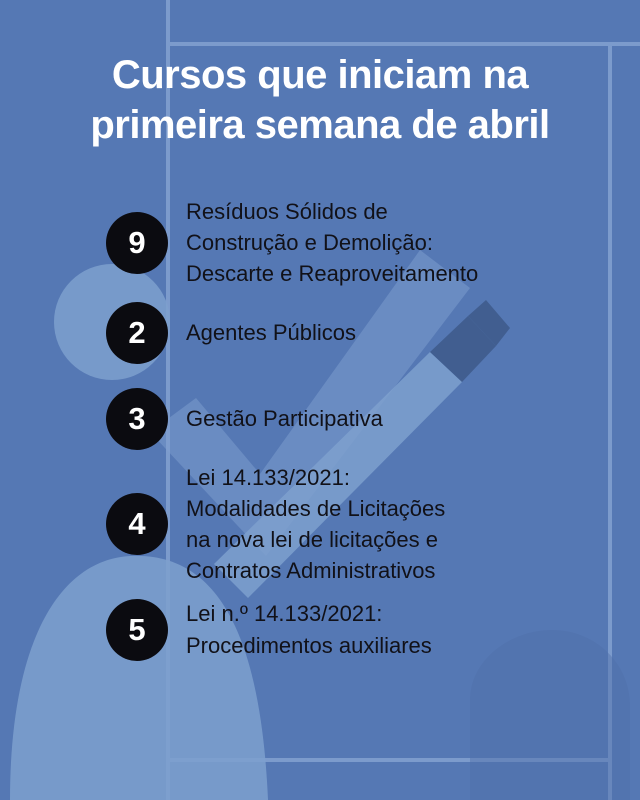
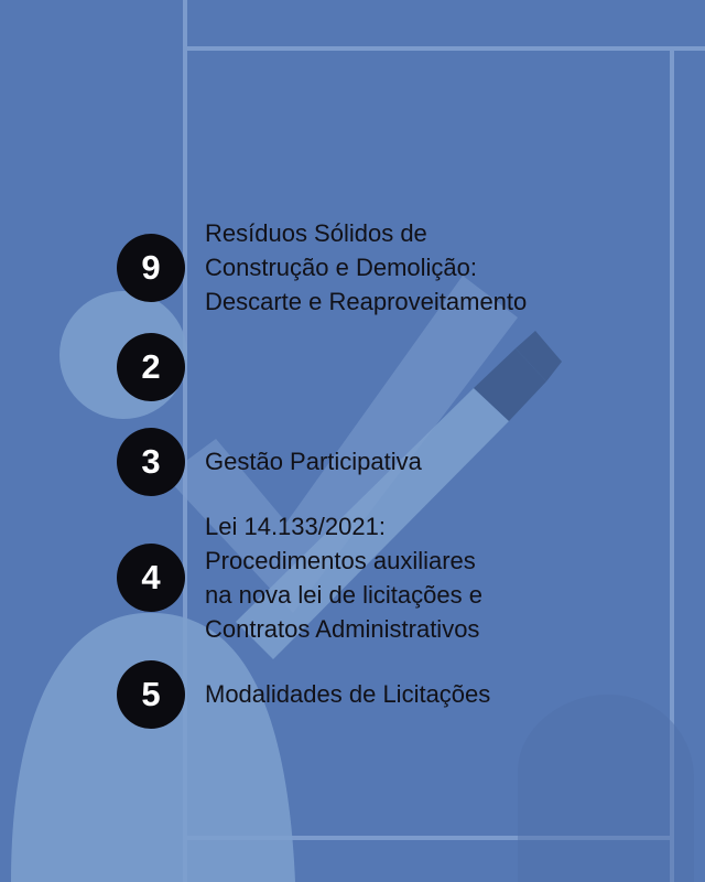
- Cursos que iniciam na
- primeira semana de abril
  9
  Resíduos Sólidos de
  Construção e Demolição:
  Descarte e Reaproveitamento
  2
- Agentes Públicos
  3
  Gestão Participativa
  4
  Lei 14.133/2021:
- Modalidades de Licitações
+ Procedimentos auxiliares
  na nova lei de licitações e
  Contratos Administrativos
  5
- Lei n.º 14.133/2021:
- Procedimentos auxiliares
+ Modalidades de Licitações
